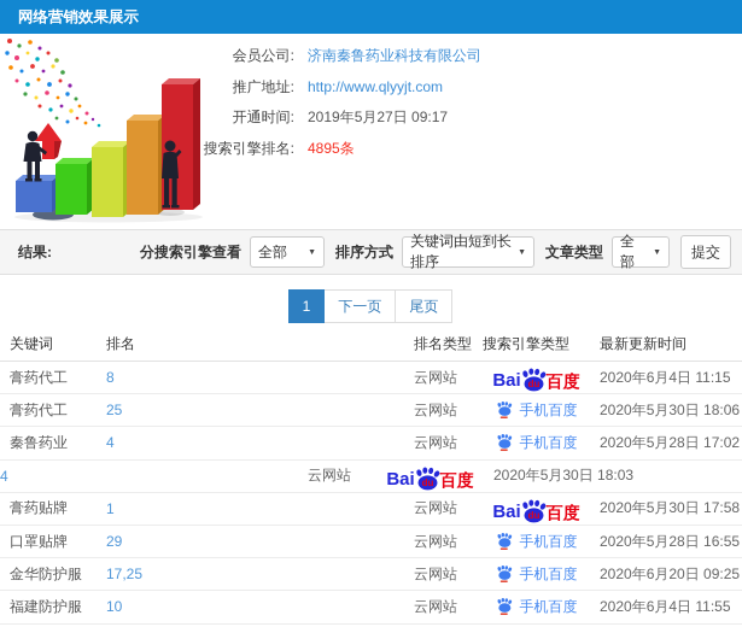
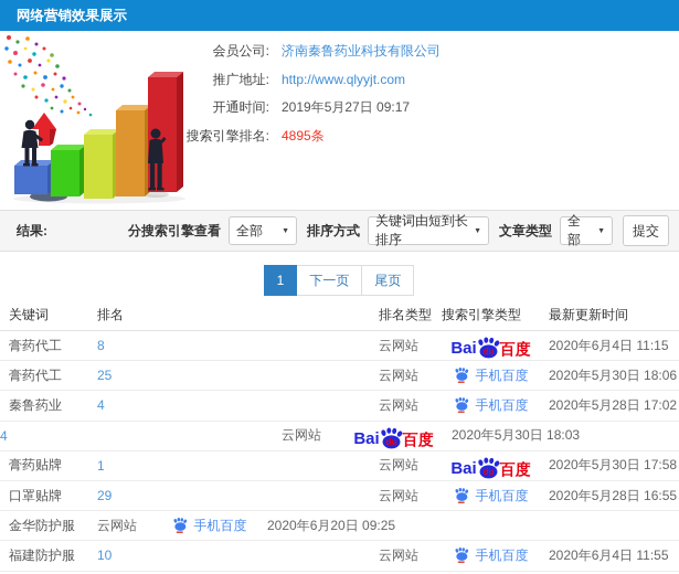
  网络营销效果展示
  会员公司:
  济南秦鲁药业科技有限公司
  推广地址:
  http://www.qlyyjt.com
  开通时间:
  2019年5月27日 09:17
  搜索引擎排名:
  4895条
  结果:
  分搜索引擎查看
  全部
  排序方式
  关键词由短到长排序
  文章类型
  全部
  提交
  1
  下一页
  尾页
  关键词
  排名
  排名类型
  搜索引擎类型
  最新更新时间
  膏药代工
  8
  云网站
  Bai
  du
  百度
  2020年6月4日 11:15
  膏药代工
  25
  云网站
  手机百度
  2020年5月30日 18:06
  秦鲁药业
  4
  云网站
  手机百度
  2020年5月28日 17:02
  4
  云网站
  Bai
  du
  百度
  2020年5月30日 18:03
  膏药贴牌
  1
  云网站
  Bai
  du
  百度
  2020年5月30日 17:58
  口罩贴牌
  29
  云网站
  手机百度
  2020年5月28日 16:55
  金华防护服
- 17,25
  云网站
  手机百度
  2020年6月20日 09:25
  福建防护服
  10
  云网站
  手机百度
  2020年6月4日 11:55
